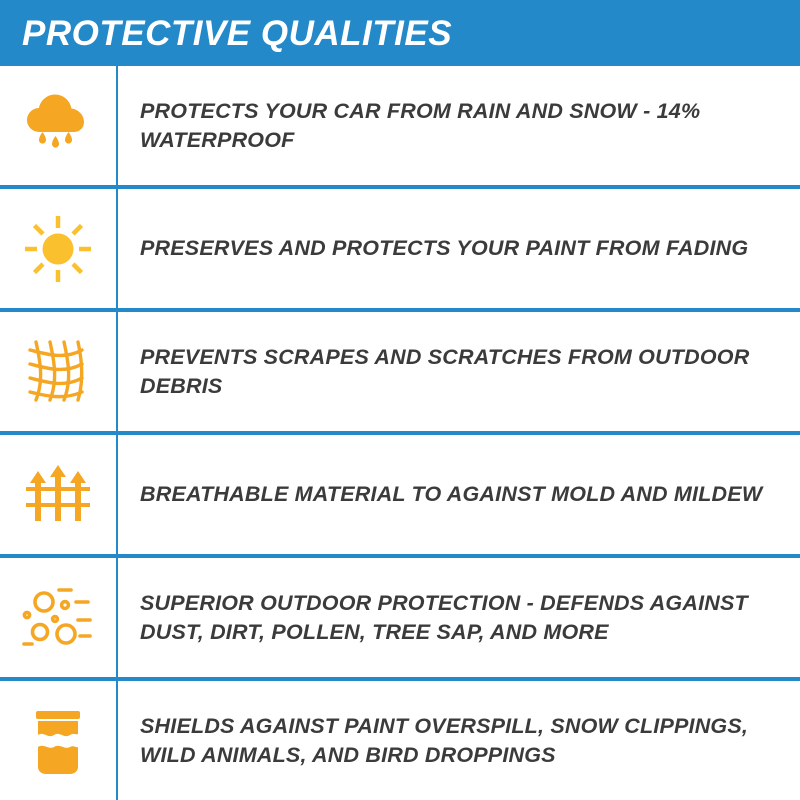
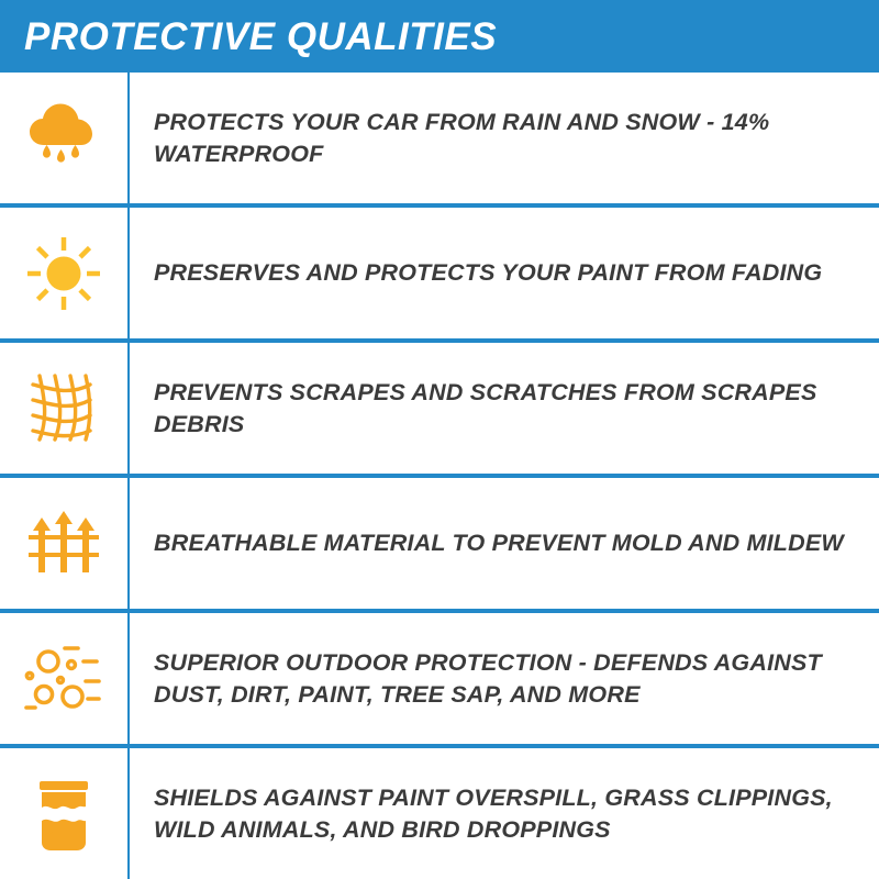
  PROTECTIVE QUALITIES
  PROTECTS YOUR CAR FROM RAIN AND SNOW - 14% WATERPROOF
  PRESERVES AND PROTECTS YOUR PAINT FROM FADING
- PREVENTS SCRAPES AND SCRATCHES FROM OUTDOOR DEBRIS
+ PREVENTS SCRAPES AND SCRATCHES FROM SCRAPES DEBRIS
- BREATHABLE MATERIAL TO AGAINST MOLD AND MILDEW
+ BREATHABLE MATERIAL TO PREVENT MOLD AND MILDEW
- SUPERIOR OUTDOOR PROTECTION - DEFENDS AGAINST DUST, DIRT, POLLEN, TREE SAP, AND MORE
+ SUPERIOR OUTDOOR PROTECTION - DEFENDS AGAINST DUST, DIRT, PAINT, TREE SAP, AND MORE
- SHIELDS AGAINST PAINT OVERSPILL, SNOW CLIPPINGS, WILD ANIMALS, AND BIRD DROPPINGS
+ SHIELDS AGAINST PAINT OVERSPILL, GRASS CLIPPINGS, WILD ANIMALS, AND BIRD DROPPINGS
